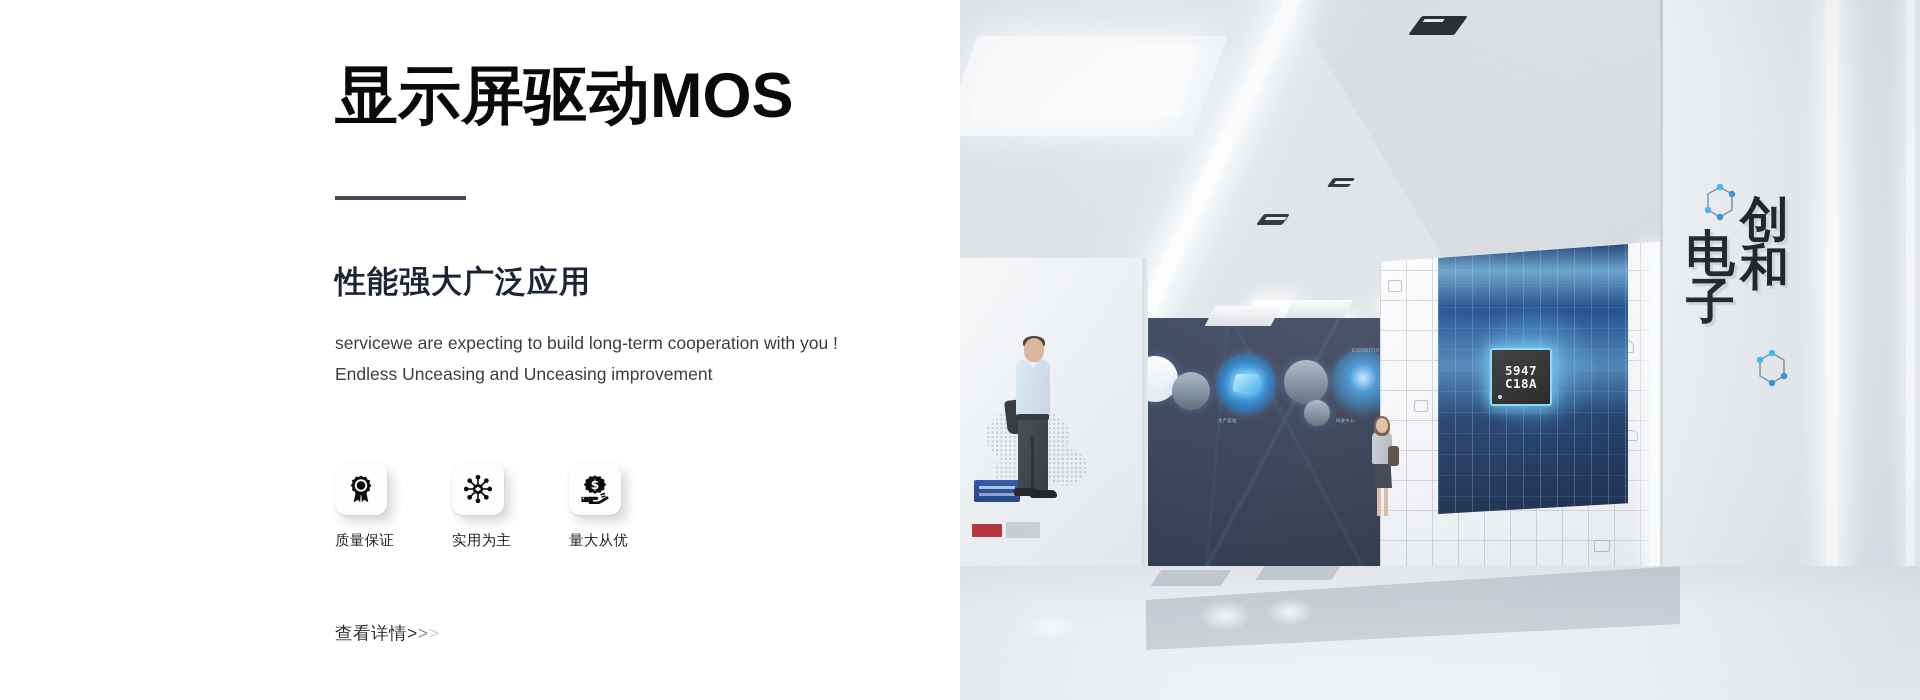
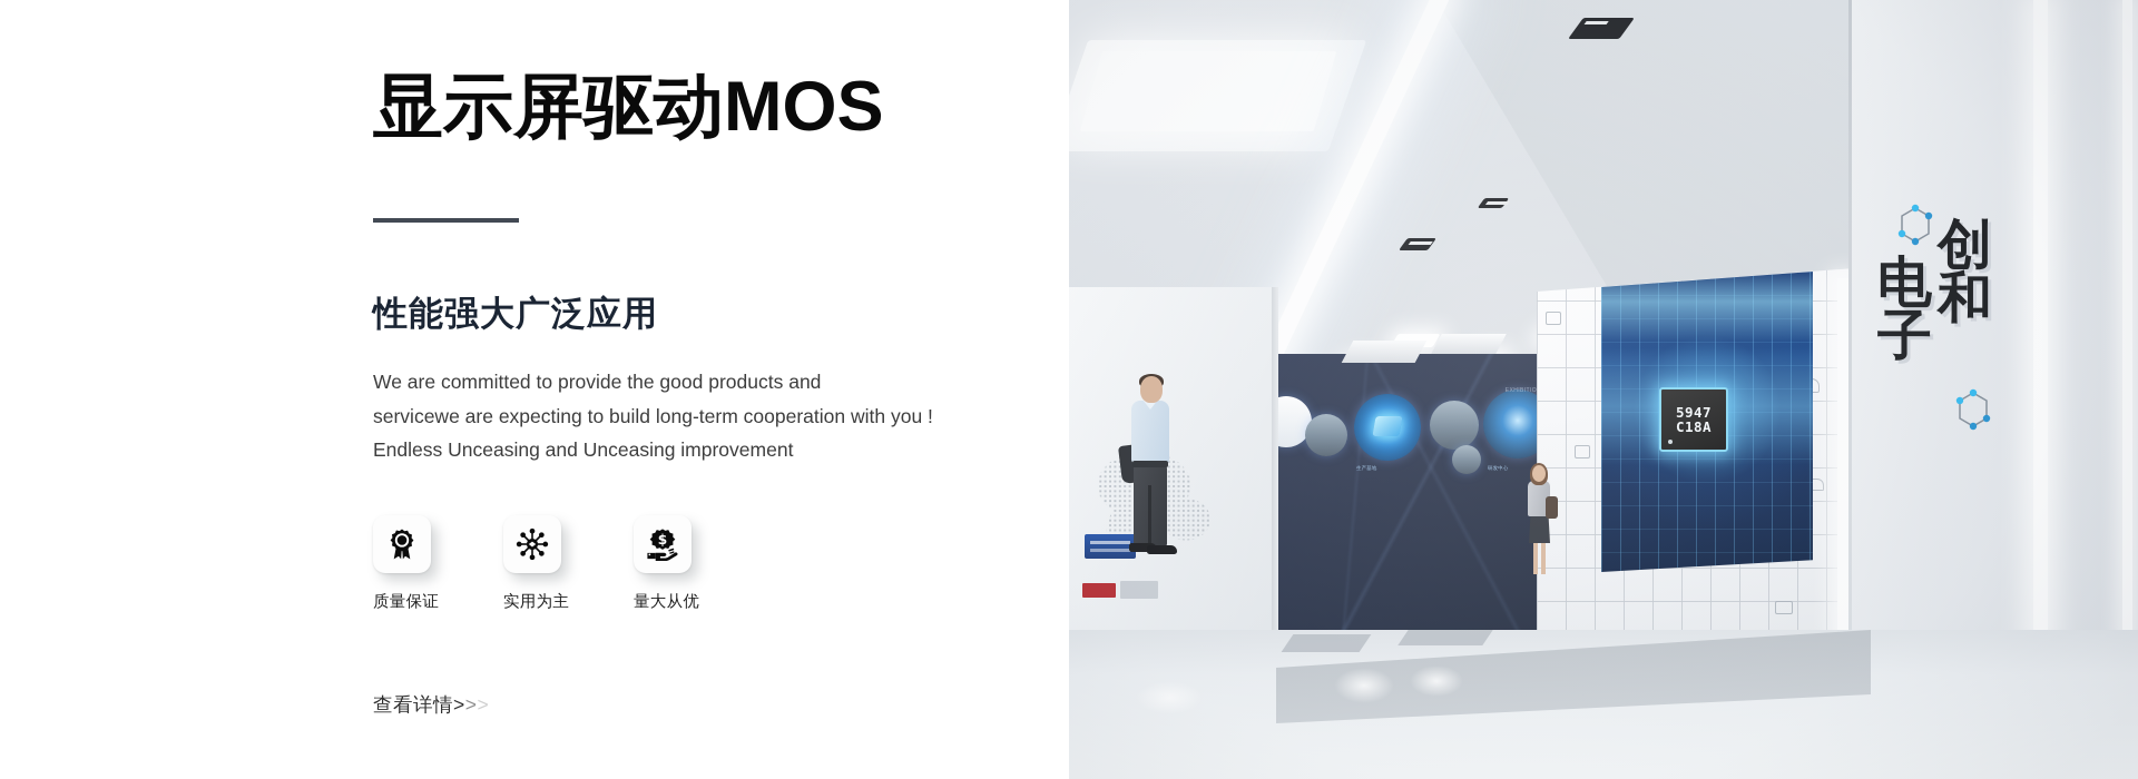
  显示屏驱动MOS
  性能强大广泛应用
+ We are committed to provide the good products and
  servicewe are expecting to build long-term cooperation with you !
  Endless Unceasing and Unceasing improvement
  质量保证
  实用为主
  $
  量大从优
  查看详情
  >
  >
  >
